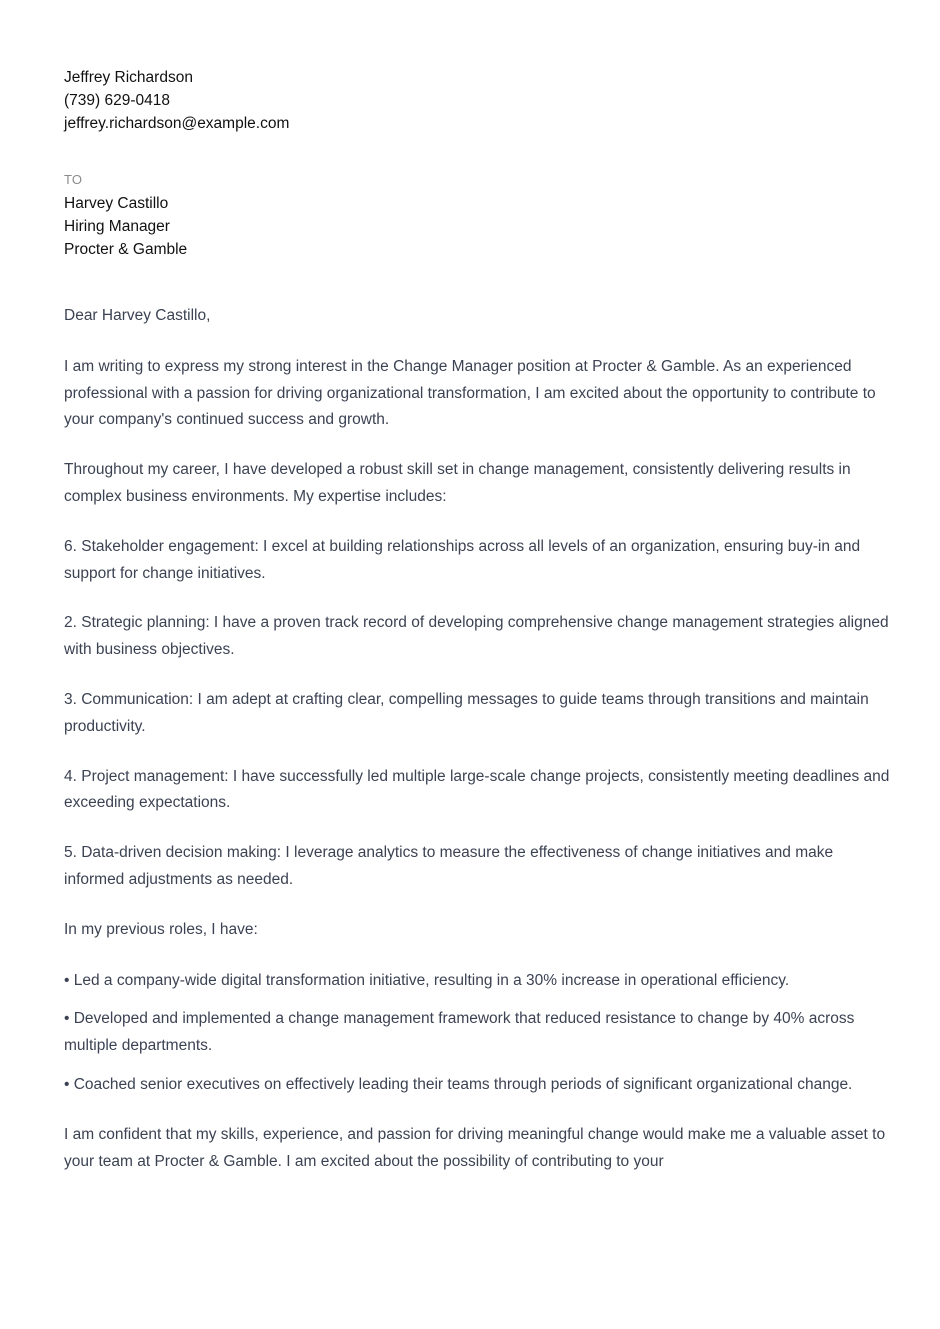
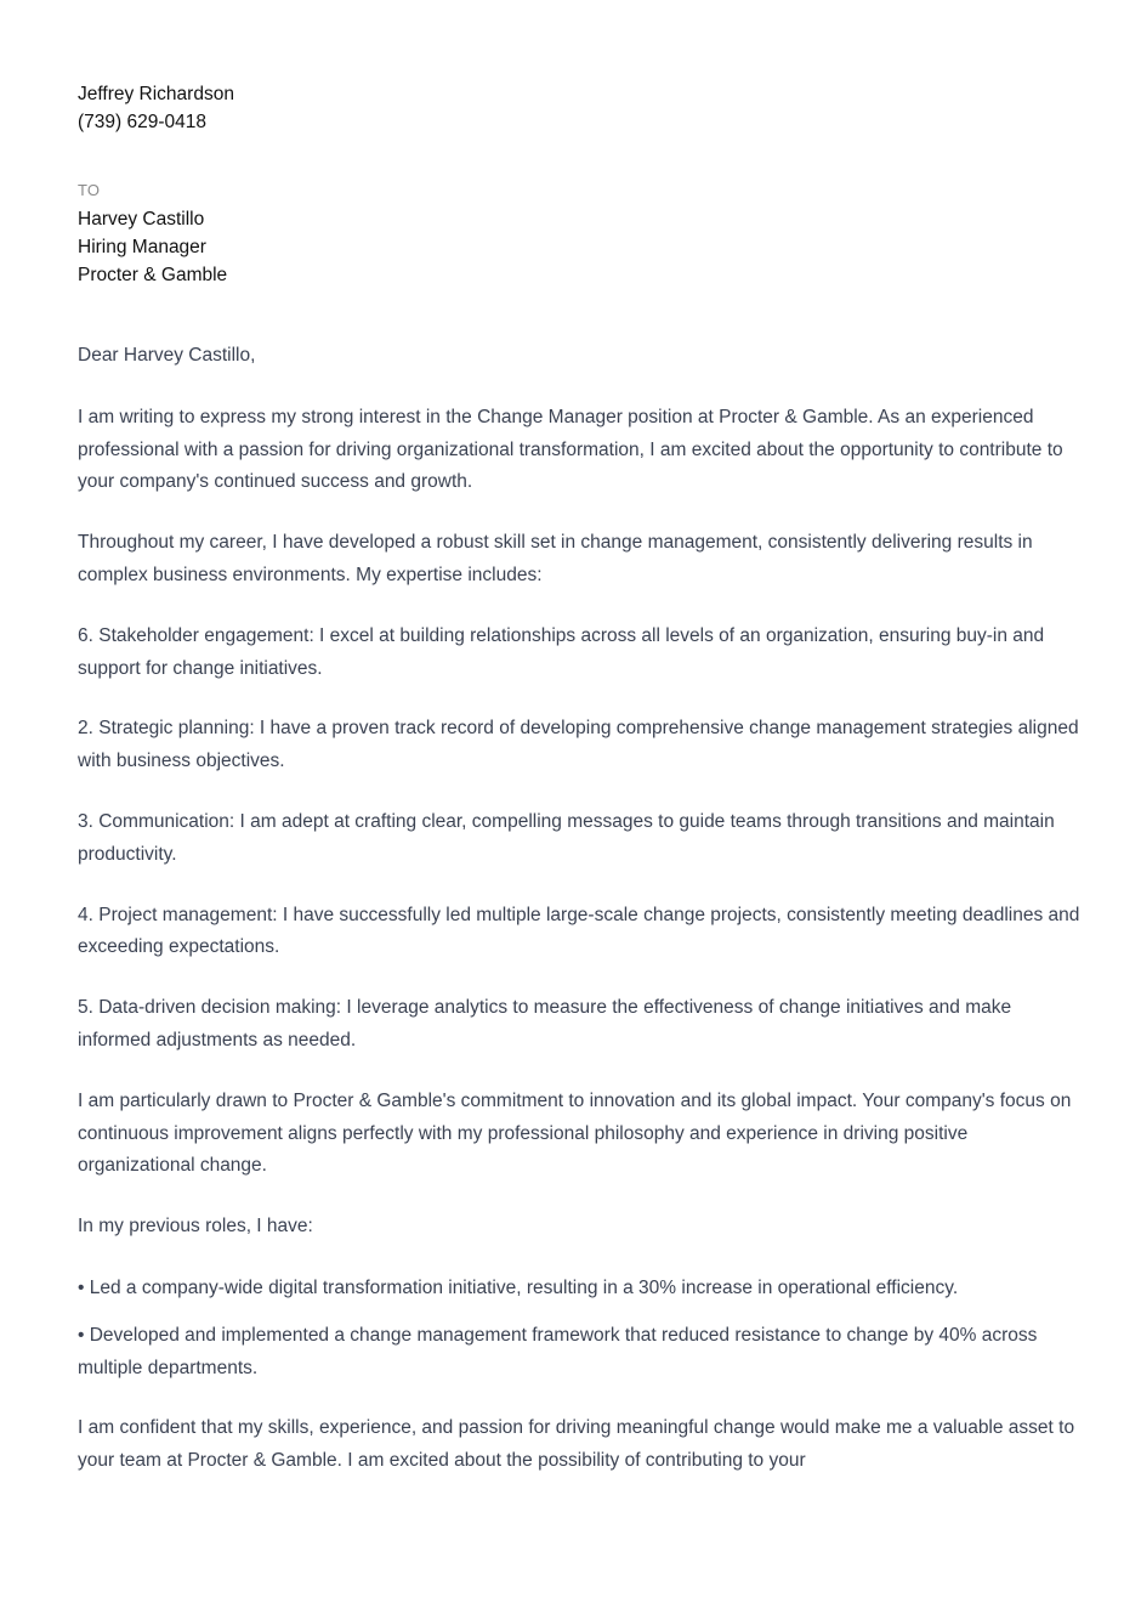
  Jeffrey Richardson
  (739) 629-0418
- jeffrey.richardson@example.com
  TO
  Harvey Castillo
  Hiring Manager
  Procter & Gamble
  Dear Harvey Castillo,
  I am writing to express my strong interest in the Change Manager position at Procter & Gamble. As an experienced professional with a passion for driving organizational transformation, I am excited about the opportunity to contribute to your company's continued success and growth.
  Throughout my career, I have developed a robust skill set in change management, consistently delivering results in complex business environments. My expertise includes:
  6. Stakeholder engagement: I excel at building relationships across all levels of an organization, ensuring buy-in and support for change initiatives.
  2. Strategic planning: I have a proven track record of developing comprehensive change management strategies aligned with business objectives.
  3. Communication: I am adept at crafting clear, compelling messages to guide teams through transitions and maintain productivity.
  4. Project management: I have successfully led multiple large-scale change projects, consistently meeting deadlines and exceeding expectations.
  5. Data-driven decision making: I leverage analytics to measure the effectiveness of change initiatives and make informed adjustments as needed.
+ I am particularly drawn to Procter & Gamble's commitment to innovation and its global impact. Your company's focus on continuous improvement aligns perfectly with my professional philosophy and experience in driving positive organizational change.
  In my previous roles, I have:
  • Led a company-wide digital transformation initiative, resulting in a 30% increase in operational efficiency.
  • Developed and implemented a change management framework that reduced resistance to change by 40% across multiple departments.
- • Coached senior executives on effectively leading their teams through periods of significant organizational change.
  I am confident that my skills, experience, and passion for driving meaningful change would make me a valuable asset to your team at Procter & Gamble. I am excited about the possibility of contributing to your
